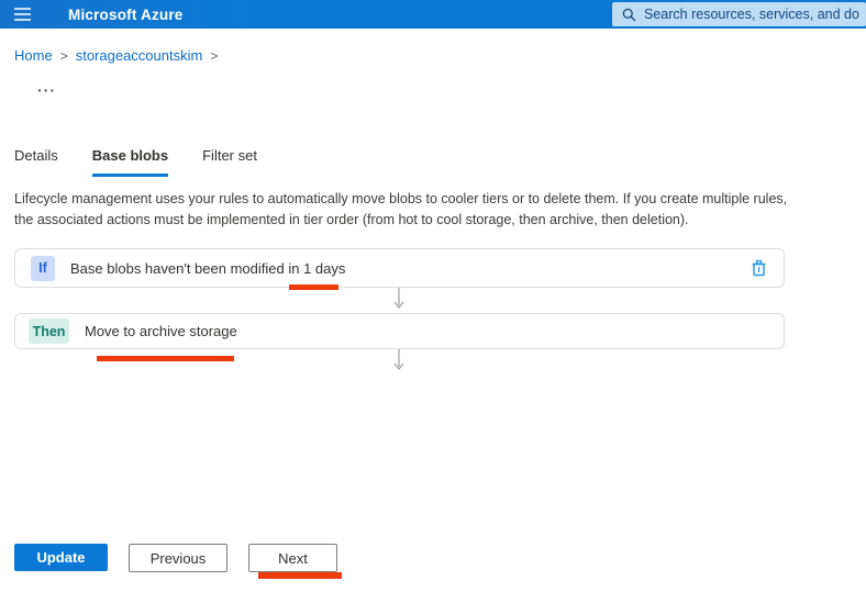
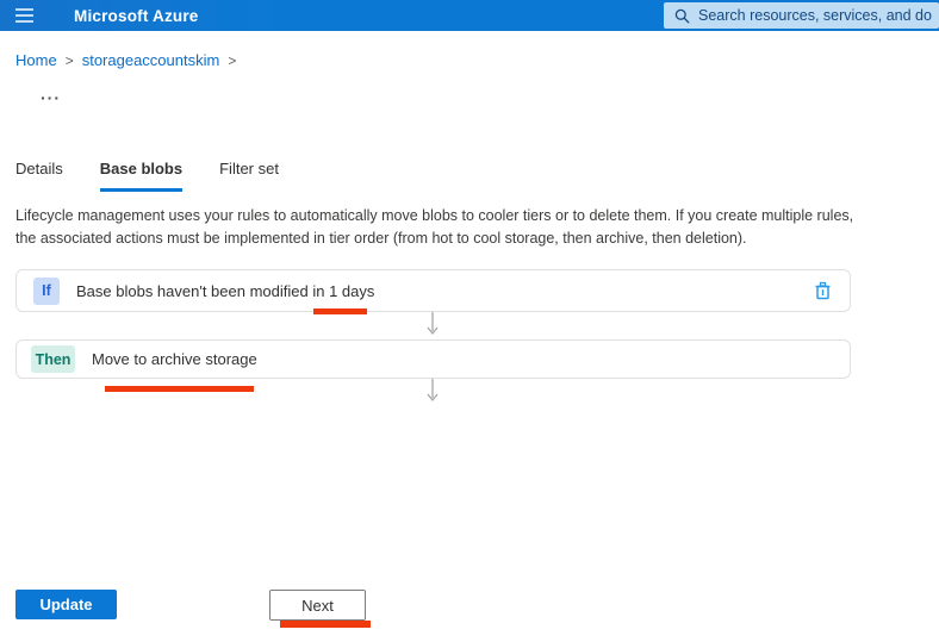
  Microsoft Azure
  Search resources, services, and do
  Home
  >
  storageaccountskim
  >
  ···
  Details
  Base blobs
  Filter set
  Lifecycle management uses your rules to automatically move blobs to cooler tiers or to delete them. If you create multiple rules, the associated actions must be implemented in tier order (from hot to cool storage, then archive, then deletion).
  If
  Base blobs haven't been modified in 1 days
  Then
  Move to archive storage
  Update
- Previous
  Next
